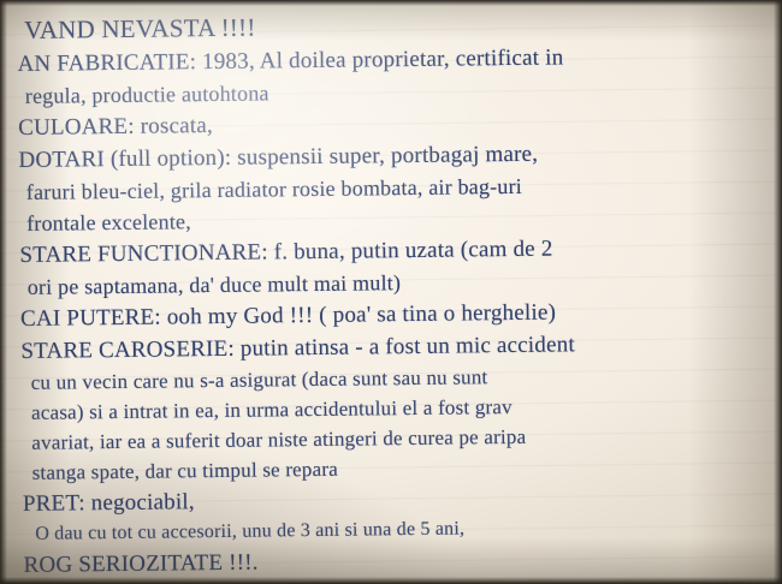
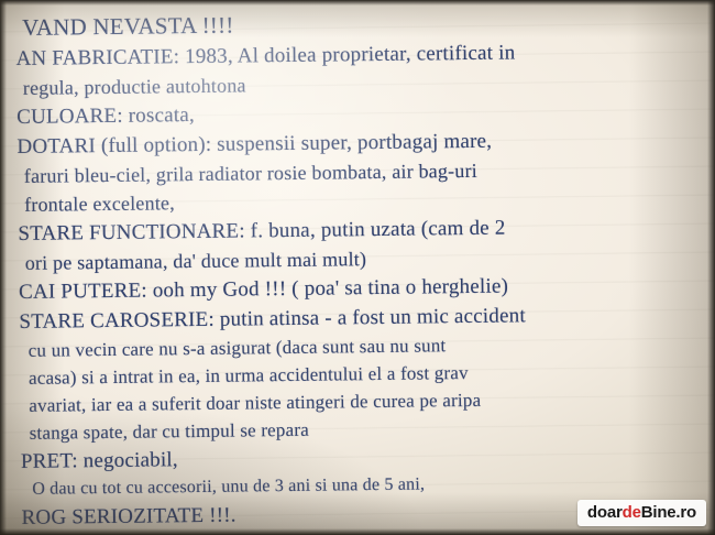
+ doardeBine.ro
